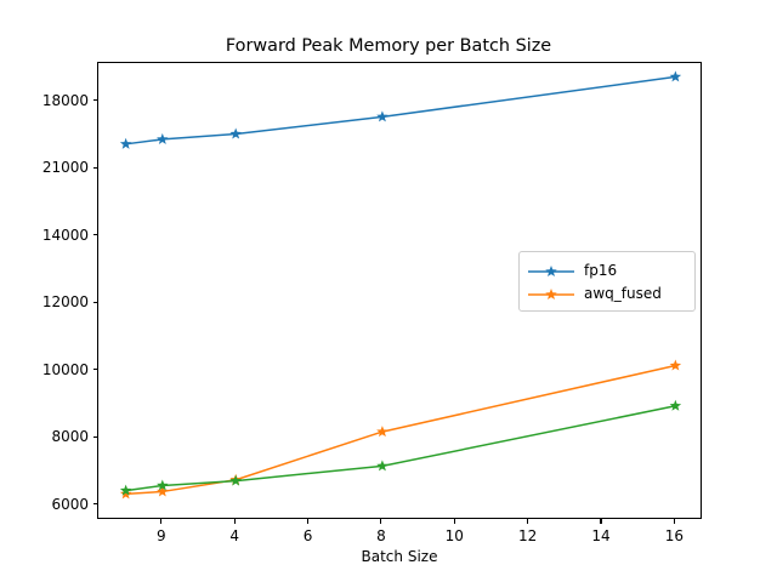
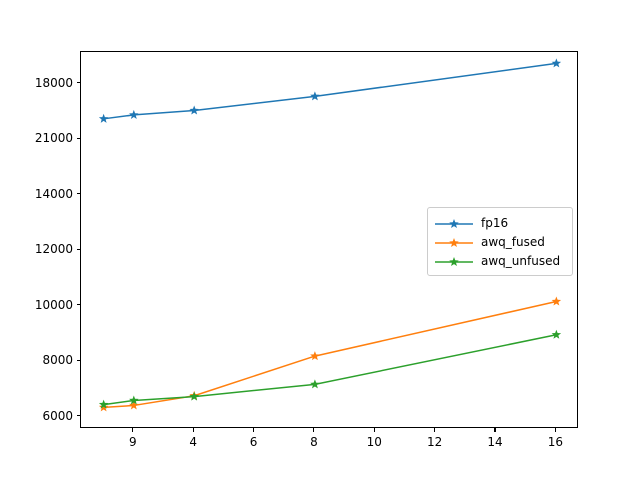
- Forward Peak Memory per Batch Size
  6000
  8000
  10000
  12000
  14000
  21000
  18000
  9
  4
  6
  8
  10
  12
  14
  16
- Batch Size
  fp16
  awq_fused
+ awq_unfused
